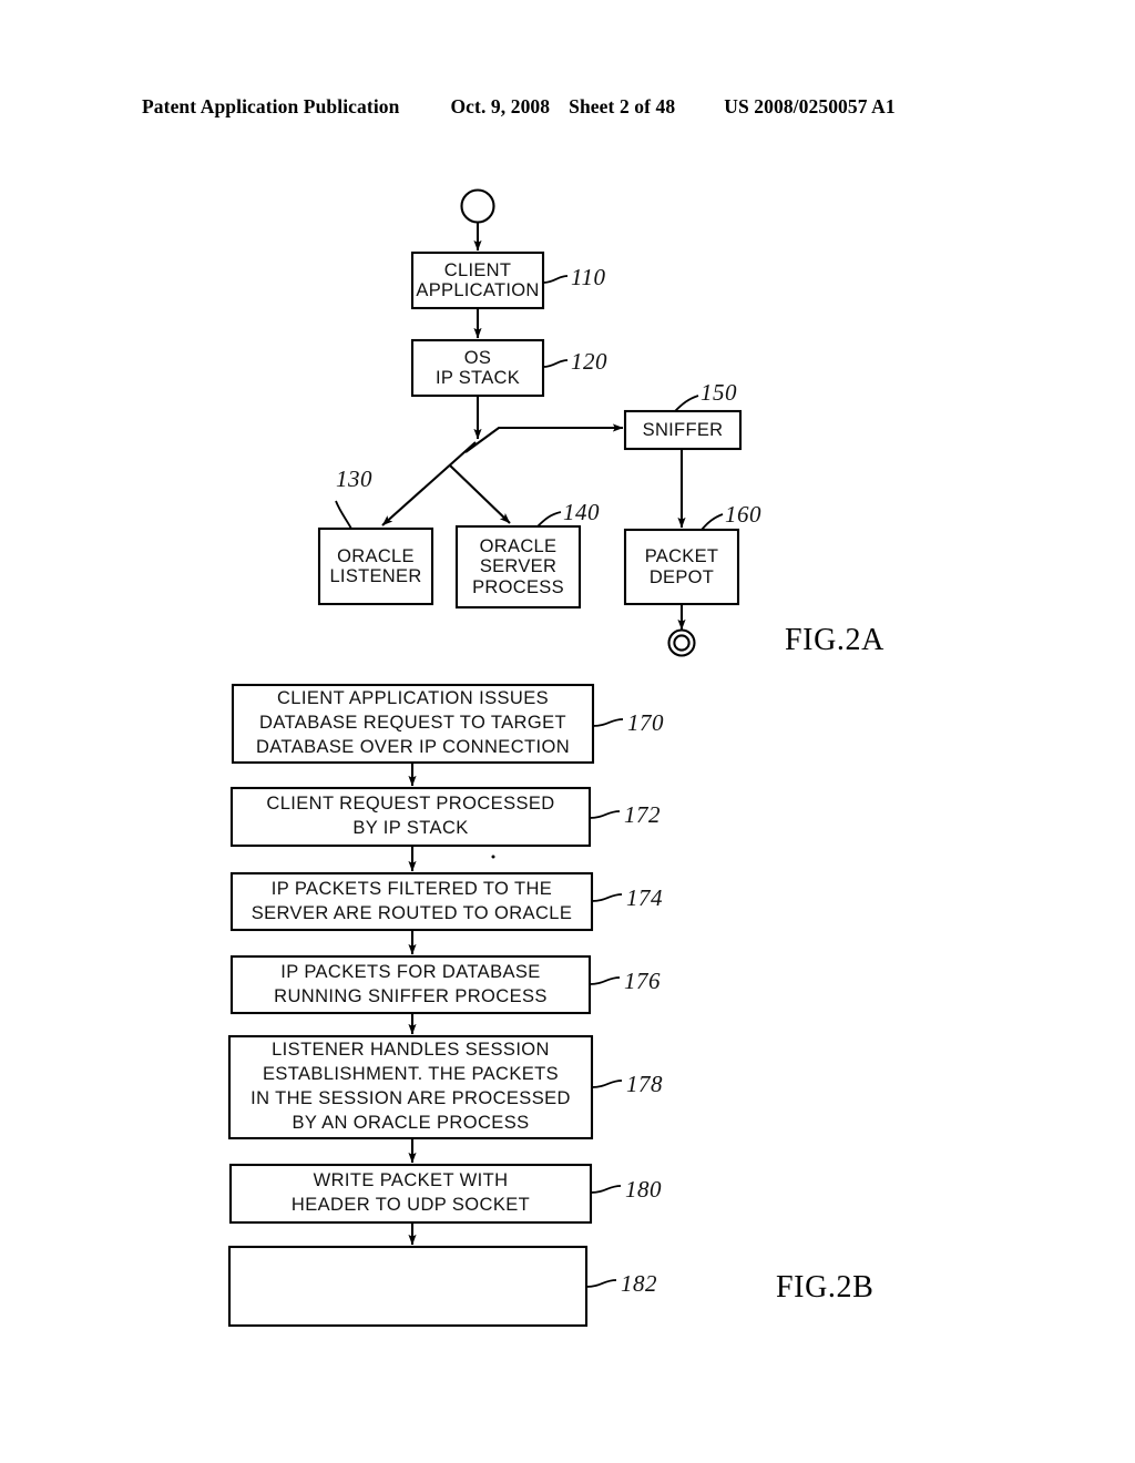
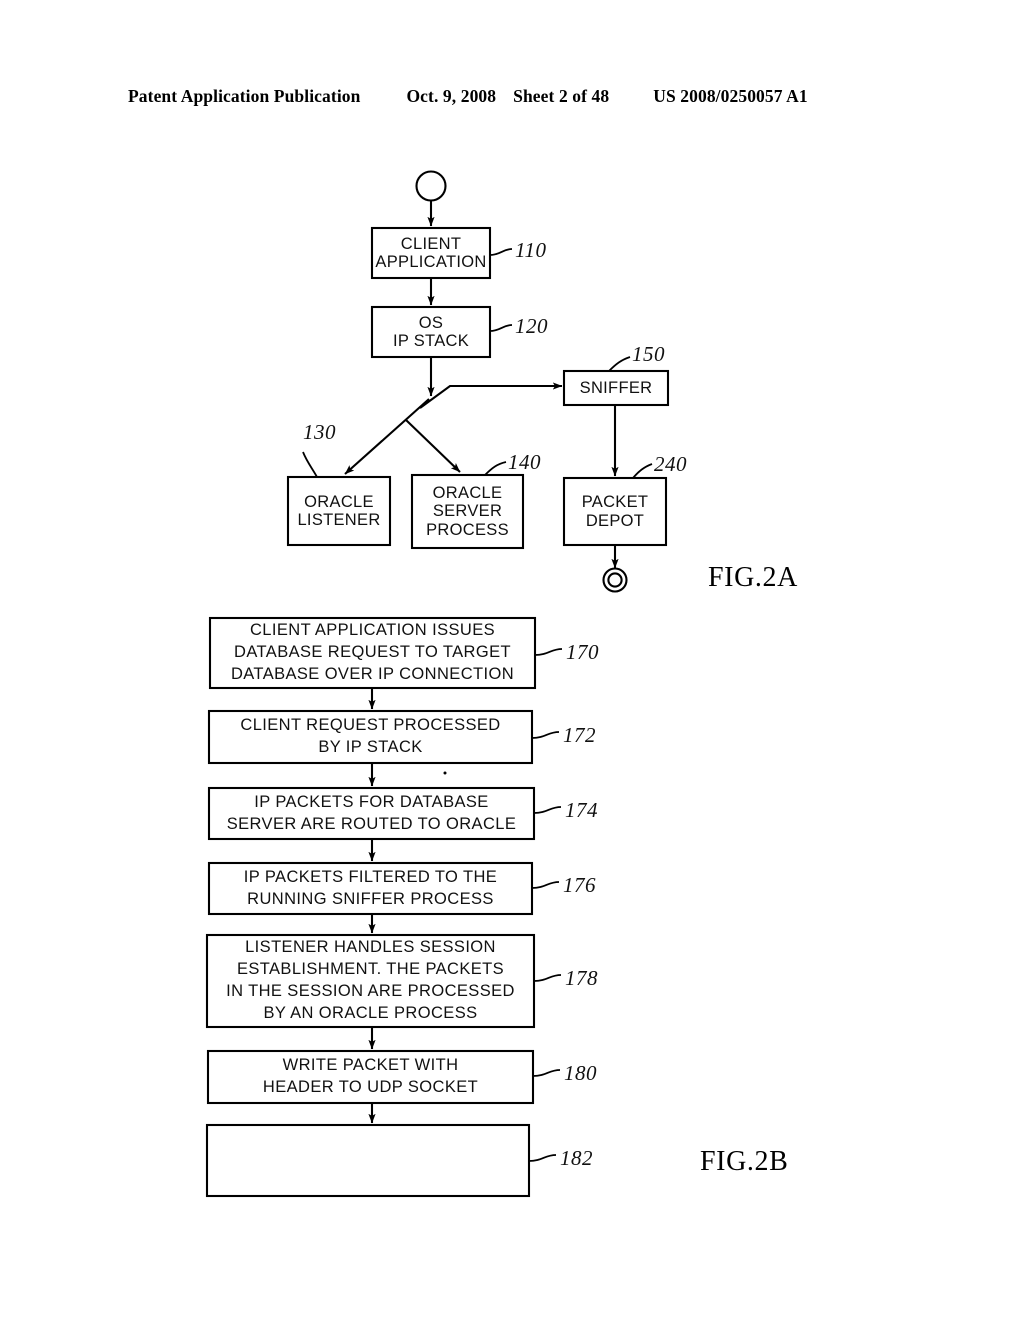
  Patent Application Publication
  Oct. 9, 2008
  Sheet 2 of 48
  US 2008/0250057 A1
  CLIENT
  APPLICATION
  OS
  IP STACK
  ORACLE
  LISTENER
  ORACLE
  SERVER
  PROCESS
  SNIFFER
  PACKET
  DEPOT
  110
  120
  130
  140
  150
- 160
+ 240
  FIG.2A
  CLIENT APPLICATION ISSUES
  DATABASE REQUEST TO TARGET
  DATABASE OVER IP CONNECTION
  CLIENT REQUEST PROCESSED
  BY IP STACK
- IP PACKETS FILTERED TO THE
+ IP PACKETS FOR DATABASE
  SERVER ARE ROUTED TO ORACLE
- IP PACKETS FOR DATABASE
+ IP PACKETS FILTERED TO THE
  RUNNING SNIFFER PROCESS
  LISTENER HANDLES SESSION
  ESTABLISHMENT. THE PACKETS
  IN THE SESSION ARE PROCESSED
  BY AN ORACLE PROCESS
  WRITE PACKET WITH
  HEADER TO UDP SOCKET
  170
  172
  174
  176
  178
  180
  182
  FIG.2B
